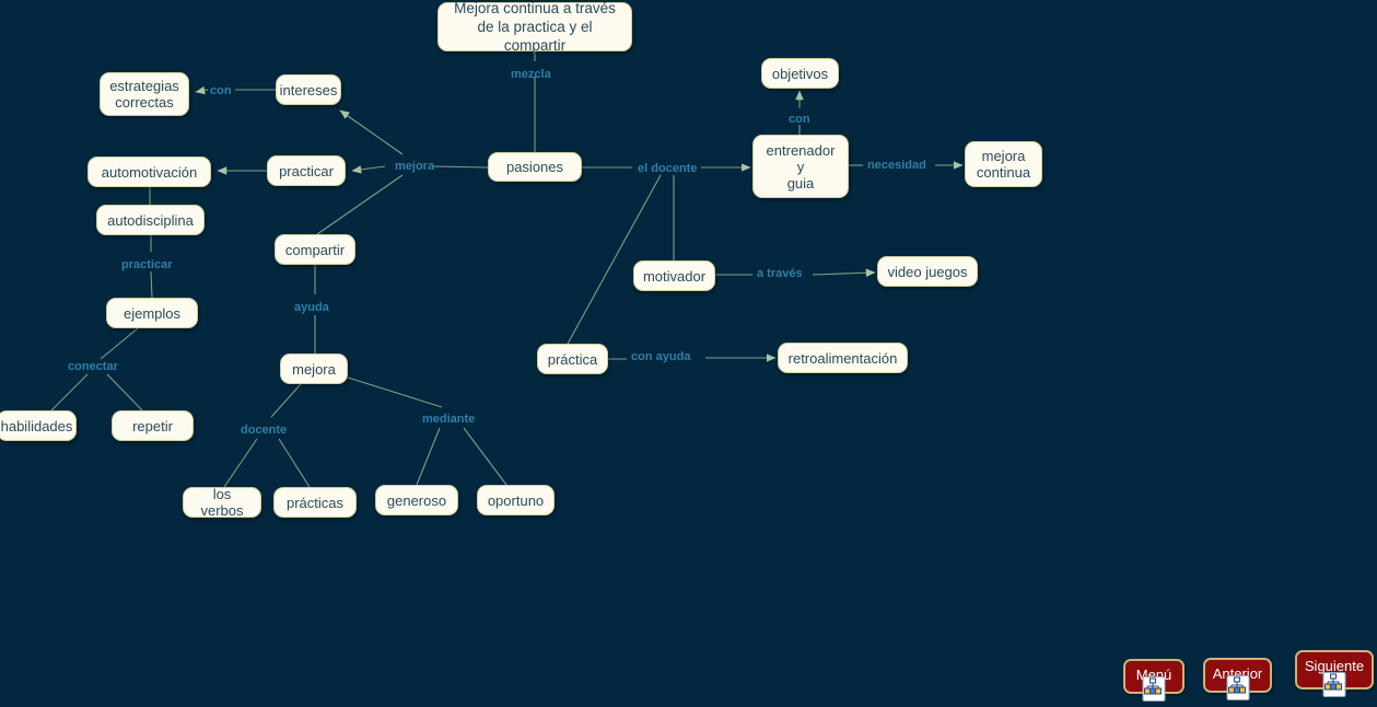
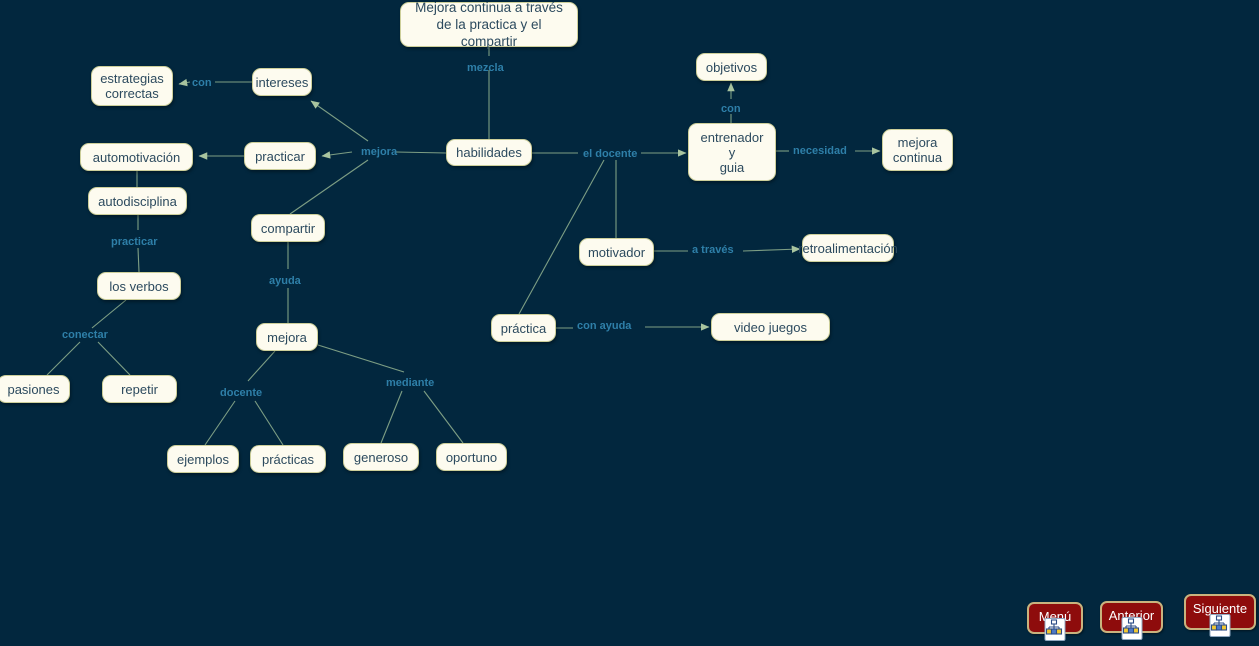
  Mejora continua a través
  de la practica y el compartir
  estrategias
  correctas
  intereses
  automotivación
  practicar
- pasiones
+ habilidades
  objetivos
  entrenador
  y
  guia
  mejora
  continua
  autodisciplina
  compartir
  motivador
- video juegos
+ retroalimentación
- ejemplos
+ los verbos
  práctica
- retroalimentación
+ video juegos
  mejora
- habilidades
+ pasiones
  repetir
- los verbos
+ ejemplos
  prácticas
  generoso
  oportuno
  mezcla
  con
  mejora
  el docente
  con
  necesidad
  a través
  con ayuda
  practicar
  ayuda
  conectar
  docente
  mediante
  Menú
  Anterior
  Siguiente
